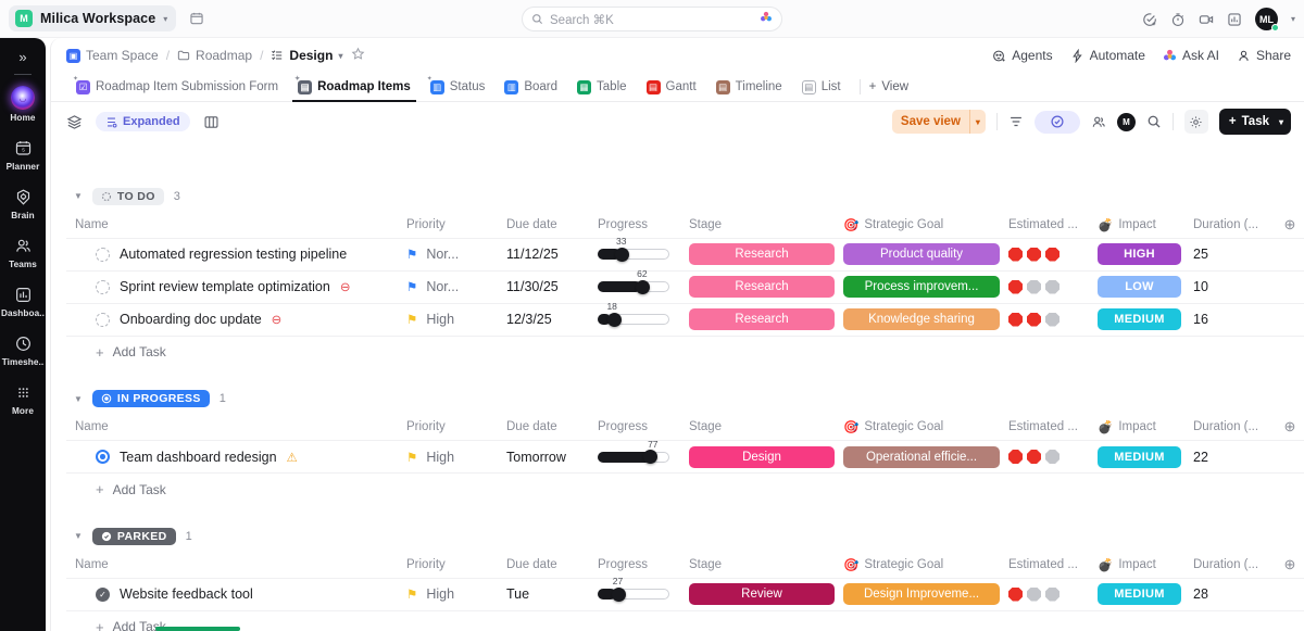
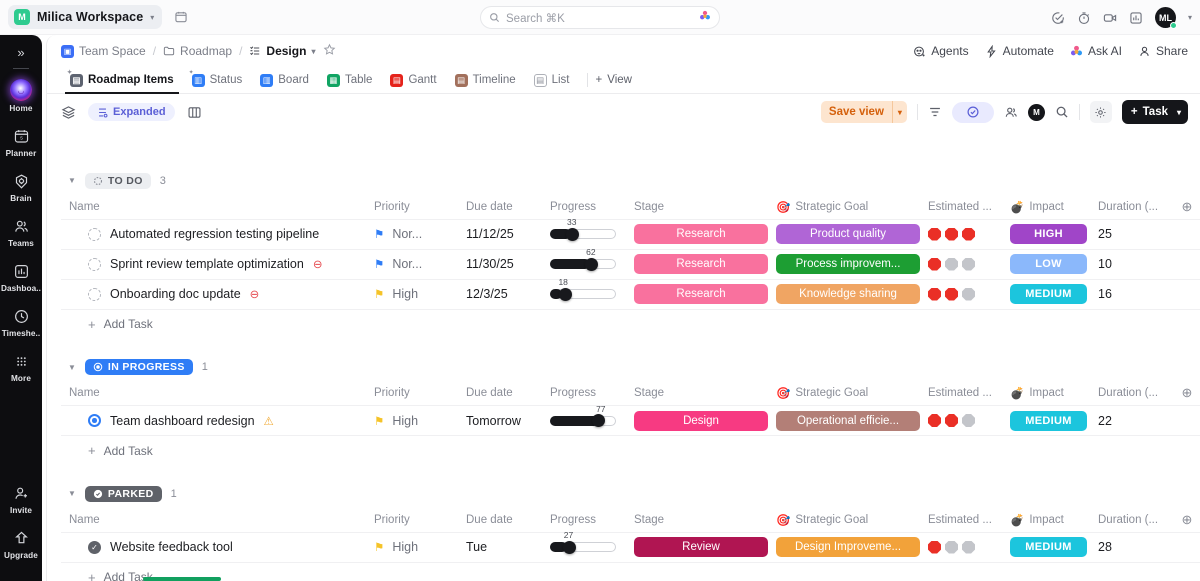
  M
  Milica Workspace
  ▾
  Search ⌘K
  ML
  ▾
  »
  ◡
  Home
  Planner
  Brain
  Teams
  Dashboa..
  Timeshe..
  More
+ Invite
+ Upgrade
  ▣
  Team Space
  /
  Roadmap
  /
  Design
  ▾
  Agents
  Automate
  Ask AI
  Share
- ☑
- Roadmap Item Submission Form
  ▤
  Roadmap Items
  ▥
  Status
  ▥
  Board
  ▦
  Table
  ▤
  Gantt
  ▤
  Timeline
  ▤
  List
  +
  View
  Expanded
  Save view
  ▾
  M
  +
  Task
  ▾
  ▼
  TO DO
  3
  Name	Priority	Due date	Progress	Stage	🎯 Strategic Goal	Estimated ...	💣 Impact	Duration (...	⊕
  Automated regression testing pipeline	⚑ Nor...	11/12/25	33	Research	Product quality		HIGH	25
  Sprint review template optimization ⊖	⚑ Nor...	11/30/25	62	Research	Process improvem...		LOW	10
  Onboarding doc update ⊖	⚑ High	12/3/25	18	Research	Knowledge sharing		MEDIUM	16
  +
  Add Task
  ▼
  IN PROGRESS
  1
  Name	Priority	Due date	Progress	Stage	🎯 Strategic Goal	Estimated ...	💣 Impact	Duration (...	⊕
  Team dashboard redesign ⚠	⚑ High	Tomorrow	77	Design	Operational efficie...		MEDIUM	22
  +
  Add Task
  ▼
  PARKED
  1
  Name	Priority	Due date	Progress	Stage	🎯 Strategic Goal	Estimated ...	💣 Impact	Duration (...	⊕
  ✓ Website feedback tool	⚑ High	Tue	27	Review	Design Improveme...		MEDIUM	28
  +
  Add Ta
